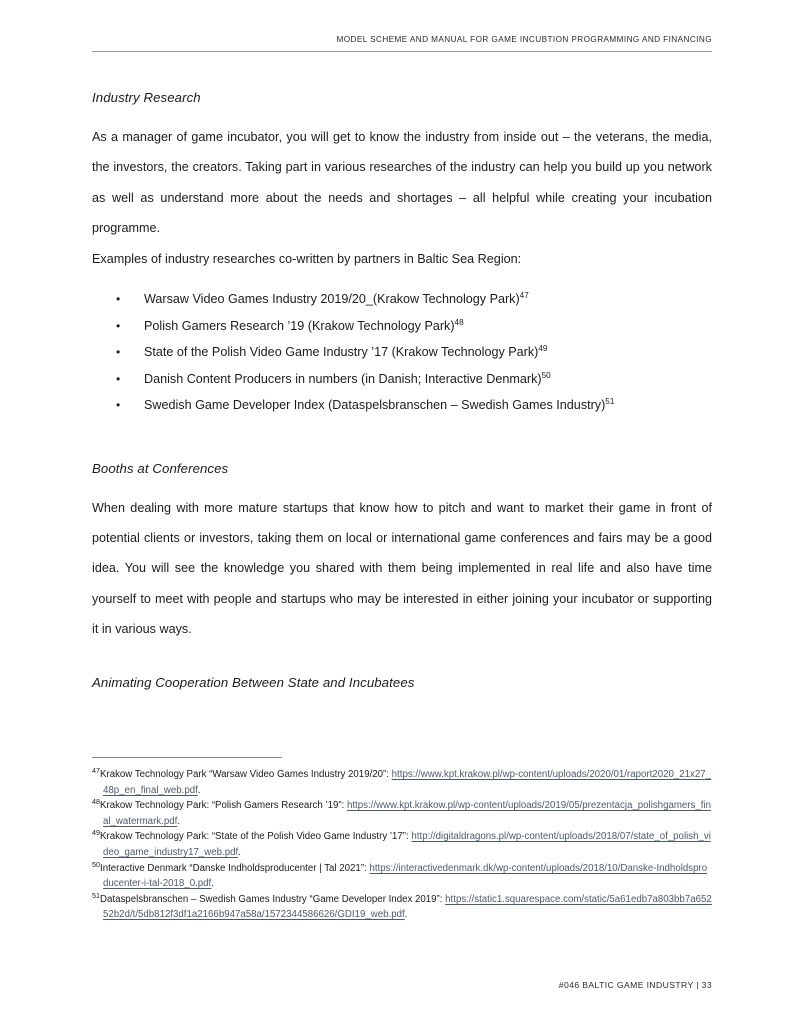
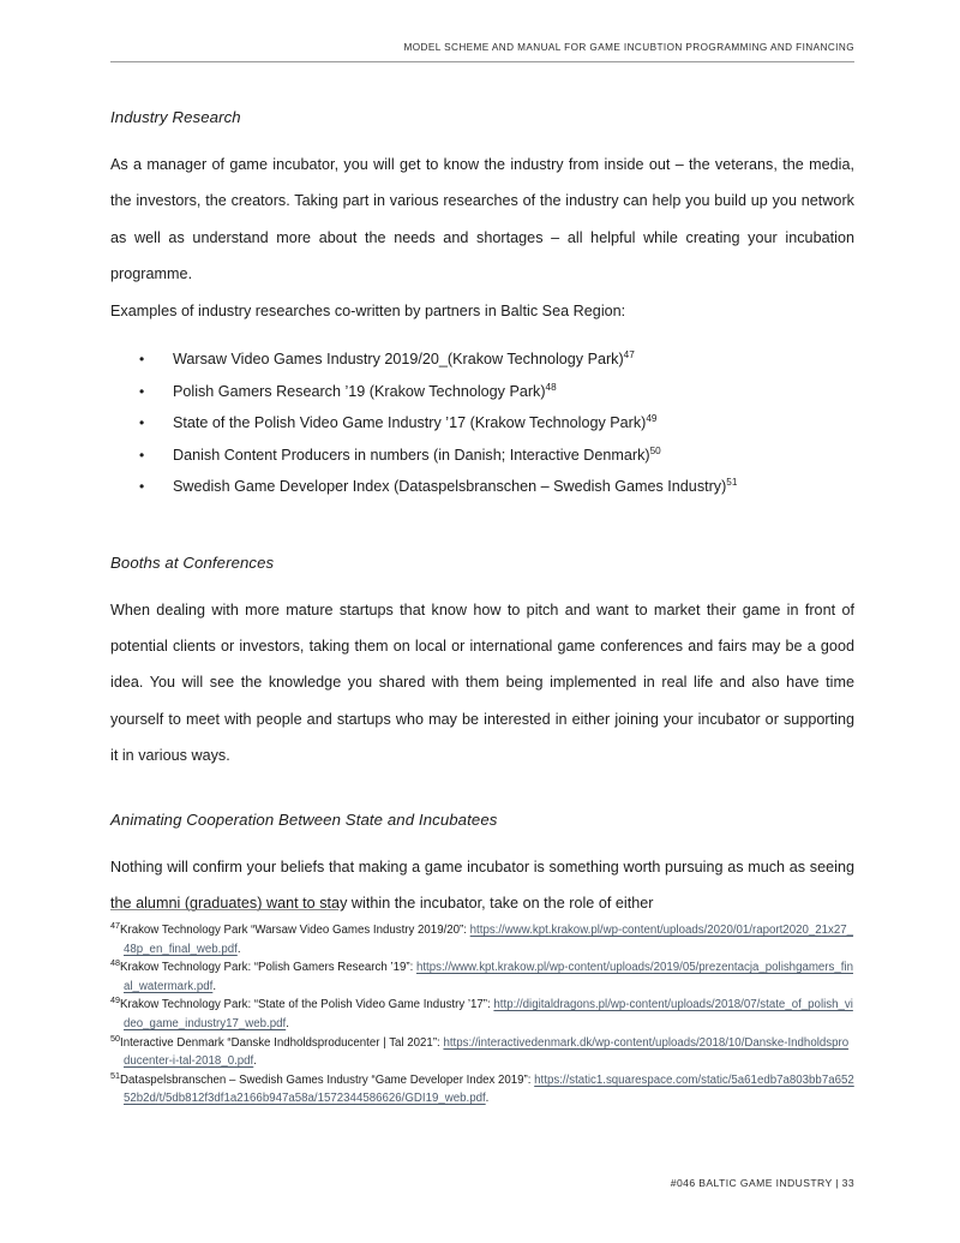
  MODEL SCHEME AND MANUAL FOR GAME INCUBTION PROGRAMMING AND FINANCING
  Industry Research
  As a manager of game incubator, you will get to know the industry from inside out – the veterans, the media, the investors, the creators. Taking part in various researches of the industry can help you build up you network as well as understand more about the needs and shortages – all helpful while creating your incubation programme.
  Examples of industry researches co-written by partners in Baltic Sea Region:
  •
  Warsaw Video Games Industry 2019/20_(Krakow Technology Park)47
  •
  Polish Gamers Research ’19 (Krakow Technology Park)48
  •
  State of the Polish Video Game Industry ’17 (Krakow Technology Park)49
  •
  Danish Content Producers in numbers (in Danish; Interactive Denmark)50
  •
  Swedish Game Developer Index (Dataspelsbranschen – Swedish Games Industry)51
  Booths at Conferences
  When dealing with more mature startups that know how to pitch and want to market their game in front of potential clients or investors, taking them on local or international game conferences and fairs may be a good idea. You will see the knowledge you shared with them being implemented in real life and also have time yourself to meet with people and startups who may be interested in either joining your incubator or supporting it in various ways.
  Animating Cooperation Between State and Incubatees
+ Nothing will confirm your beliefs that making a game incubator is something worth pursuing as much as seeing the alumni (graduates) want to stay within the incubator, take on the role of either
  47Krakow Technology Park “Warsaw Video Games Industry 2019/20”: https://www.kpt.krakow.pl/wp-content/uploads/2020/01/raport2020_21x27_48p_en_final_web.pdf.
  48Krakow Technology Park: “Polish Gamers Research ’19”: https://www.kpt.krakow.pl/wp-content/uploads/2019/05/prezentacja_polishgamers_final_watermark.pdf.
  49Krakow Technology Park: “State of the Polish Video Game Industry ’17”: http://digitaldragons.pl/wp-content/uploads/2018/07/state_of_polish_video_game_industry17_web.pdf.
  50Interactive Denmark “Danske Indholdsproducenter | Tal 2021”: https://interactivedenmark.dk/wp-content/uploads/2018/10/Danske-Indholdsproducenter-i-tal-2018_0.pdf.
  51Dataspelsbranschen – Swedish Games Industry “Game Developer Index 2019”: https://static1.squarespace.com/static/5a61edb7a803bb7a65252b2d/t/5db812f3df1a2166b947a58a/1572344586626/GDI19_web.pdf.
  #046 BALTIC GAME INDUSTRY | 33
